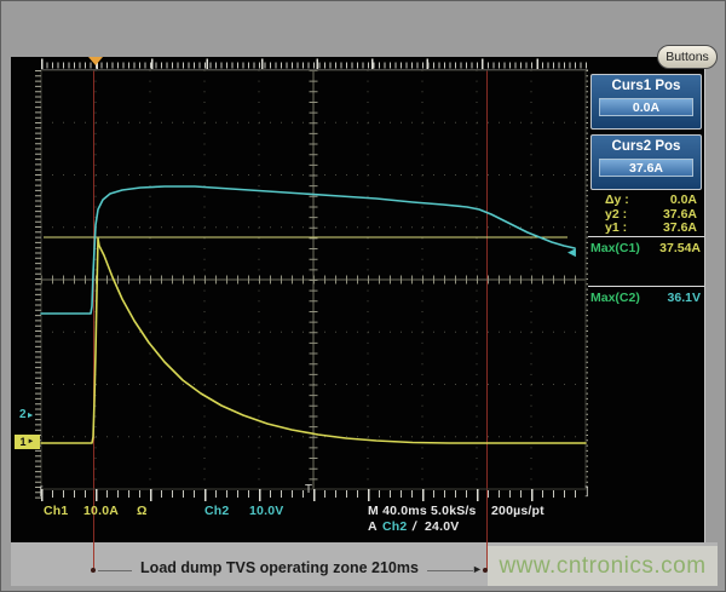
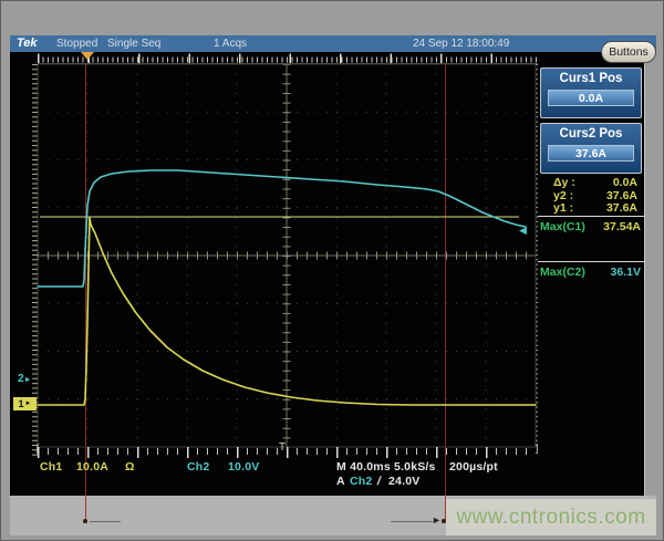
+ Tek
+ Stopped
+ Single Seq
+ 1 Acqs
+ 24 Sep 12 18:00:49
  Buttons
  1
  ◀
  [
  T
  Ch1
  10.0A
  Ω
  Ch2
  10.0V
  M 40.0ms 5.0kS/s
  200µs/pt
  A
  Ch2
  24.0V
  Curs1 Pos
  0.0A
  Curs2 Pos
  37.6A
  Δy :
  0.0A
  y2 :
  37.6A
  y1 :
  37.6A
  Max(C1)
  37.54A
  Max(C2)
  36.1V
  www.cntronics.com
- Load dump TVS operating zone 210ms
  ►
